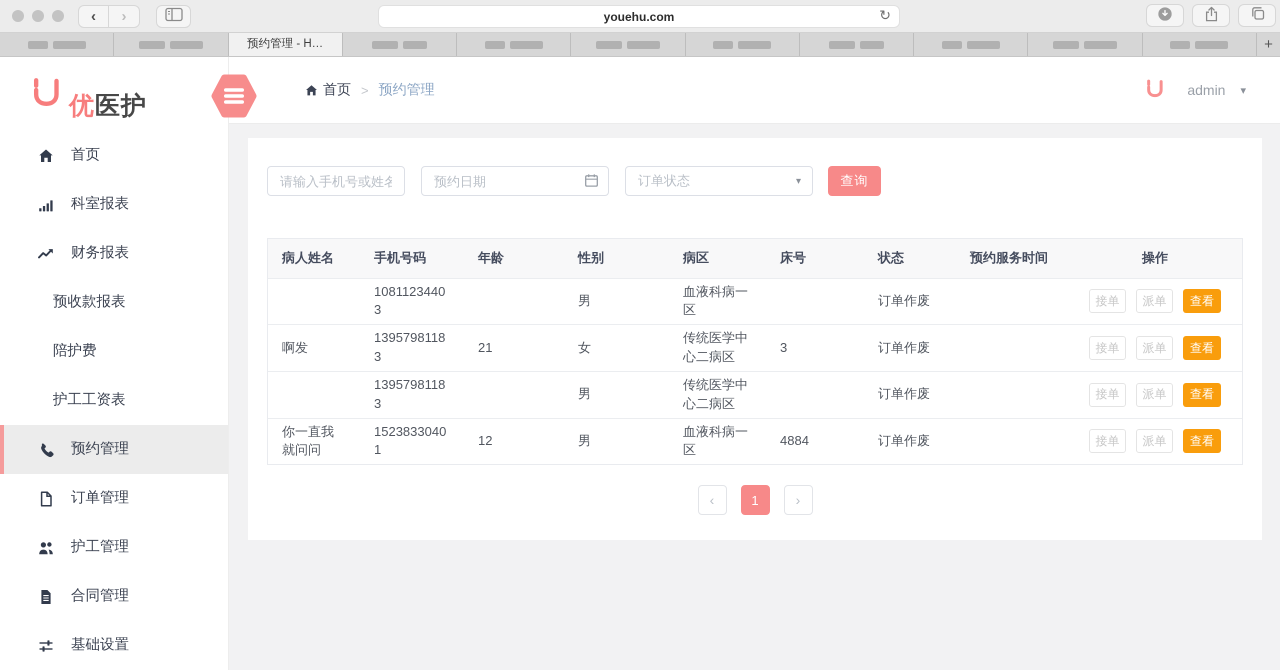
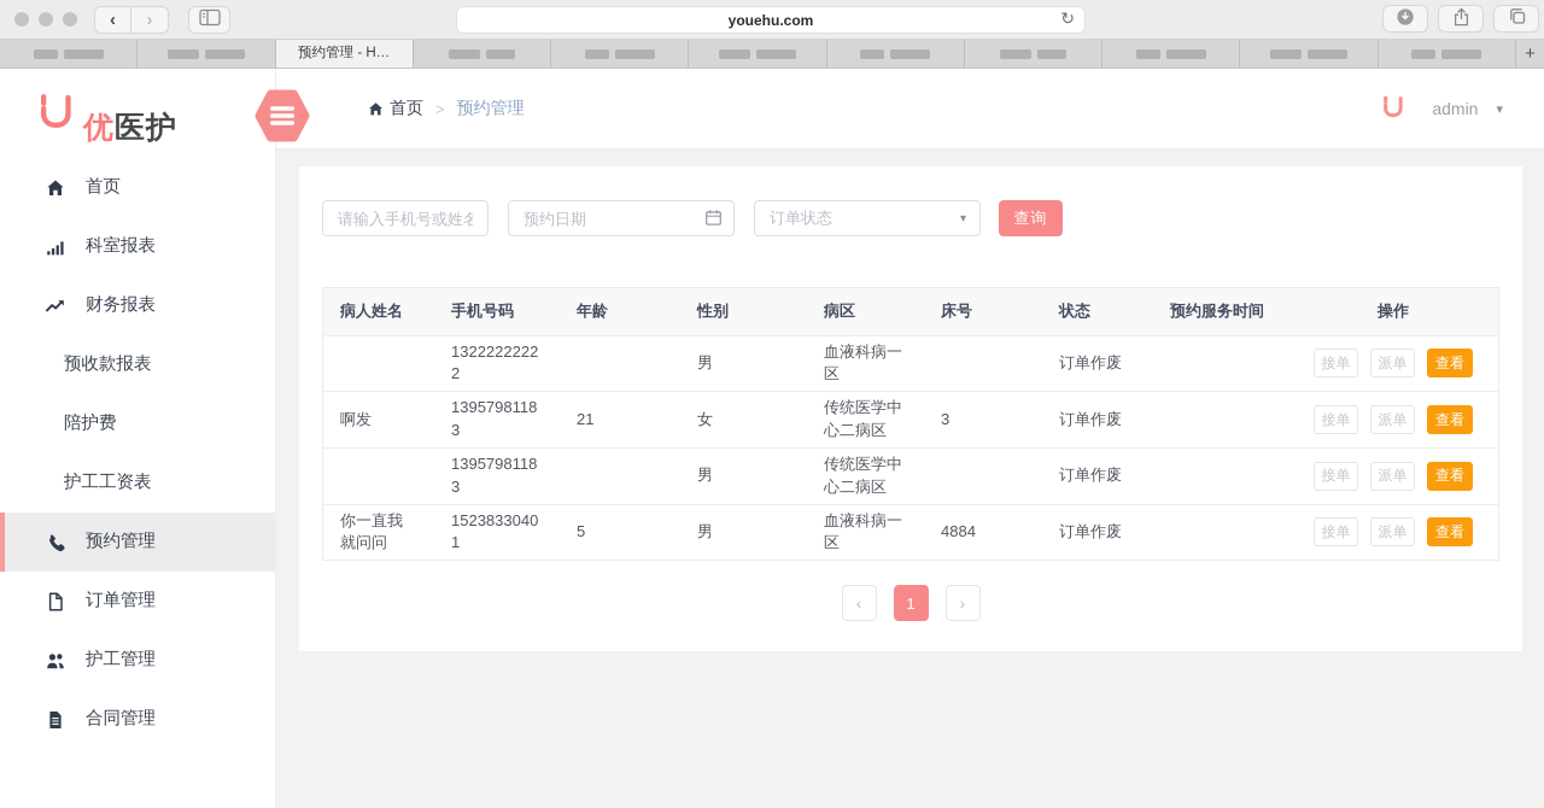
  ‹
  ›
  youehu.com
  ↻
  预约管理 - H…
  +
  优医护
  首页
  科室报表
  财务报表
  预收款报表
  陪护费
  护工工资表
  预约管理
  订单管理
  护工管理
  合同管理
- 基础设置
  首页
  >
  预约管理
  admin
  ▾
  请输入手机号或姓名
  预约日期
  订单状态
  ▾
  查询
  病人姓名	手机号码	年龄	性别	病区	床号	状态	预约服务时间	操作
- 	10811234403		男	血液科病一区		订单作废		接单 派单 查看
+ 	13222222222		男	血液科病一区		订单作废		接单 派单 查看
  啊发	13957981183	21	女	传统医学中心二病区	3	订单作废		接单 派单 查看
  	13957981183		男	传统医学中心二病区		订单作废		接单 派单 查看
- 你一直我就问问	15238330401	12	男	血液科病一区	4884	订单作废		接单 派单 查看
+ 你一直我就问问	15238330401	5	男	血液科病一区	4884	订单作废		接单 派单 查看
  ‹
  1
  ›
